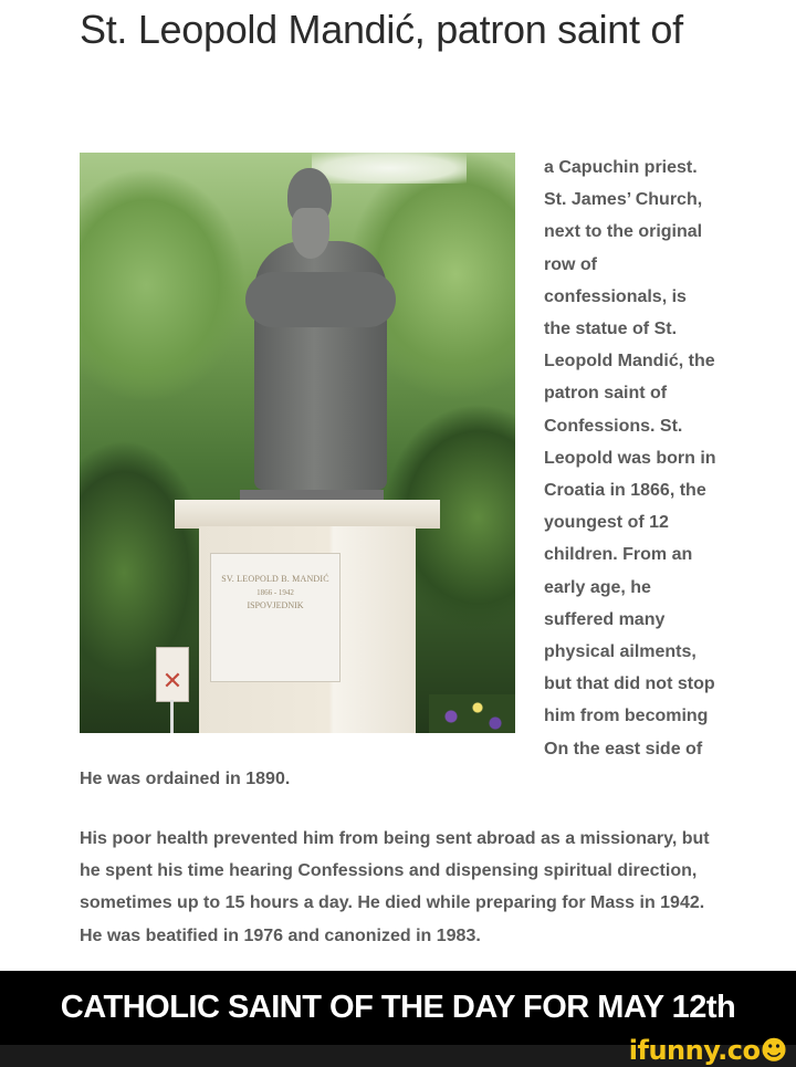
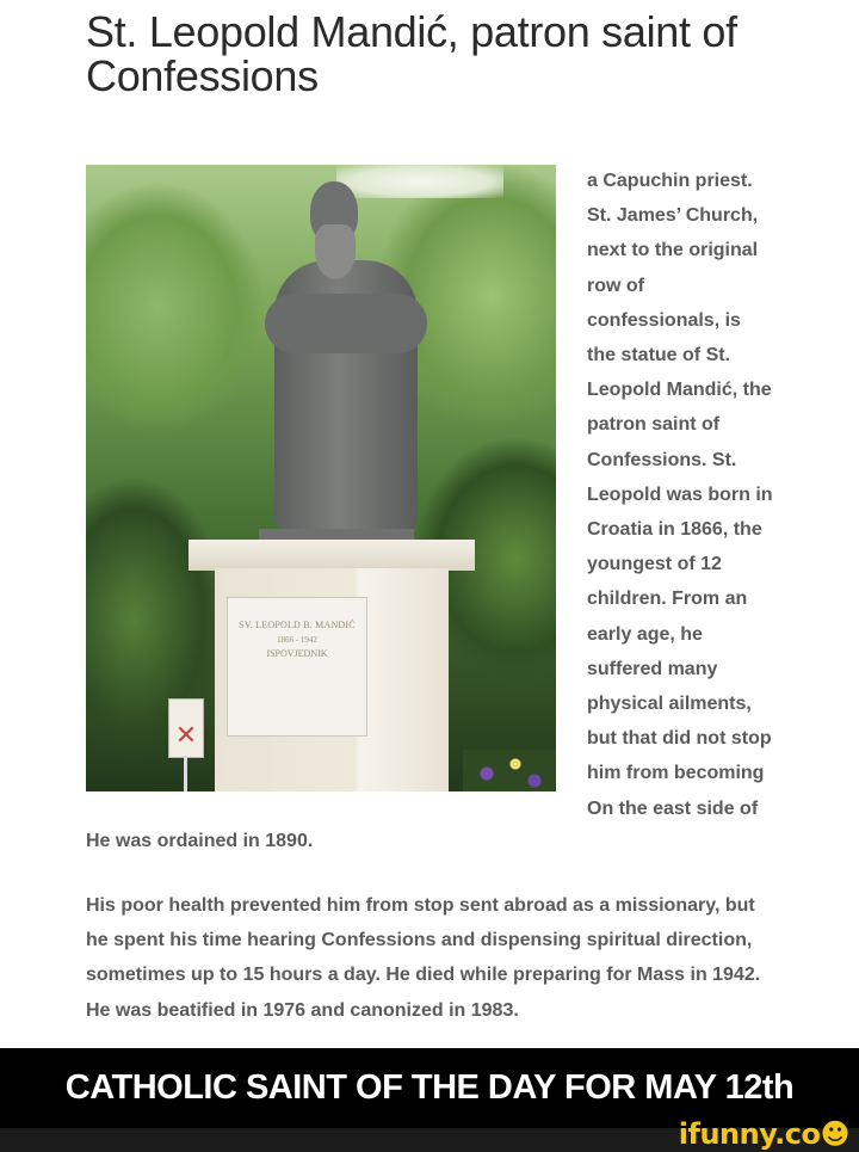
  St. Leopold Mandić, patron saint of
+ Confessions
  SV. LEOPOLD B. MANDIĆ
  1866 - 1942
  ISPOVJEDNIK
  ✕
  a Capuchin priest.
  St. James’ Church,
  next to the original
  row of
  confessionals, is
  the statue of St.
  Leopold Mandić, the
  patron saint of
  Confessions. St.
  Leopold was born in
  Croatia in 1866, the
  youngest of 12
  children. From an
  early age, he
  suffered many
  physical ailments,
  but that did not stop
  him from becoming
  On the east side of
  He was ordained in 1890.
- His poor health prevented him from being sent abroad as a missionary, but
+ His poor health prevented him from stop sent abroad as a missionary, but
  he spent his time hearing Confessions and dispensing spiritual direction,
  sometimes up to 15 hours a day. He died while preparing for Mass in 1942.
  He was beatified in 1976 and canonized in 1983.
  CATHOLIC SAINT OF THE DAY FOR MAY 12th
  ifunny.co☻
